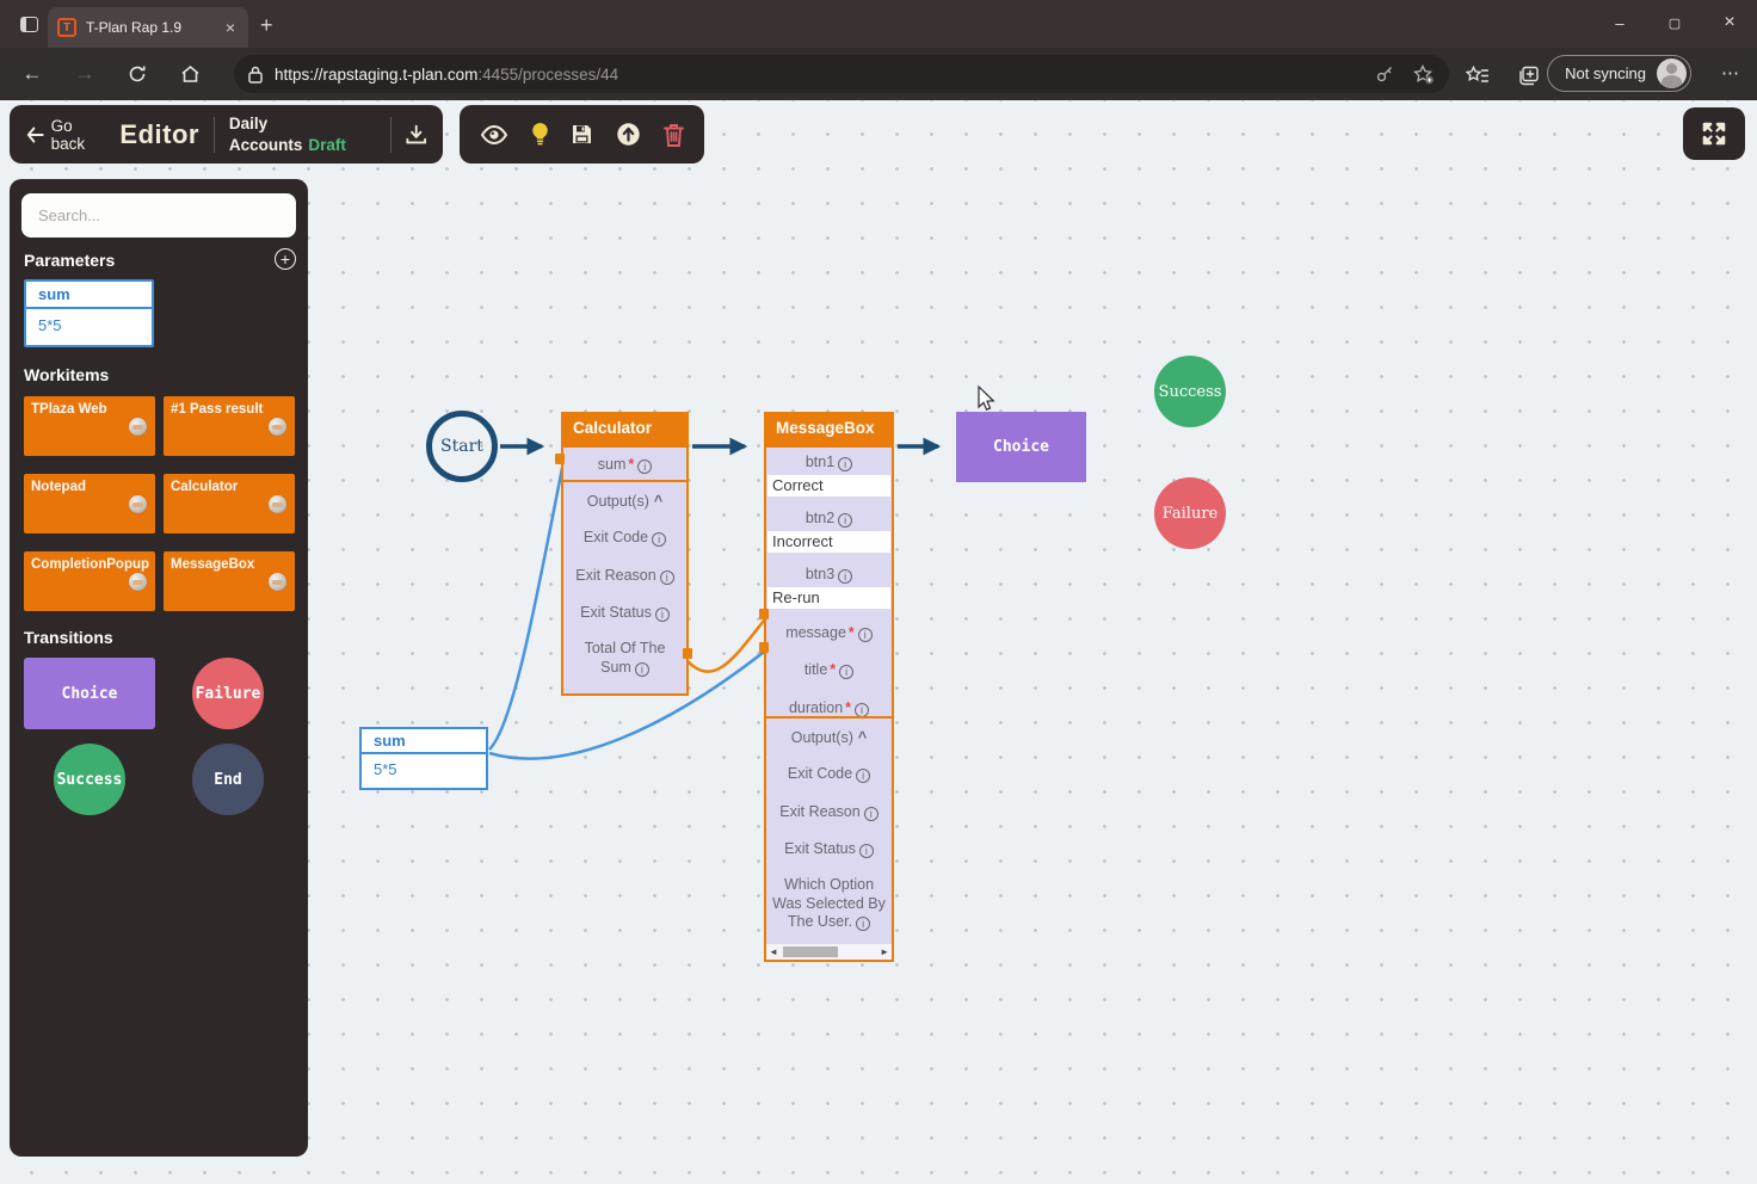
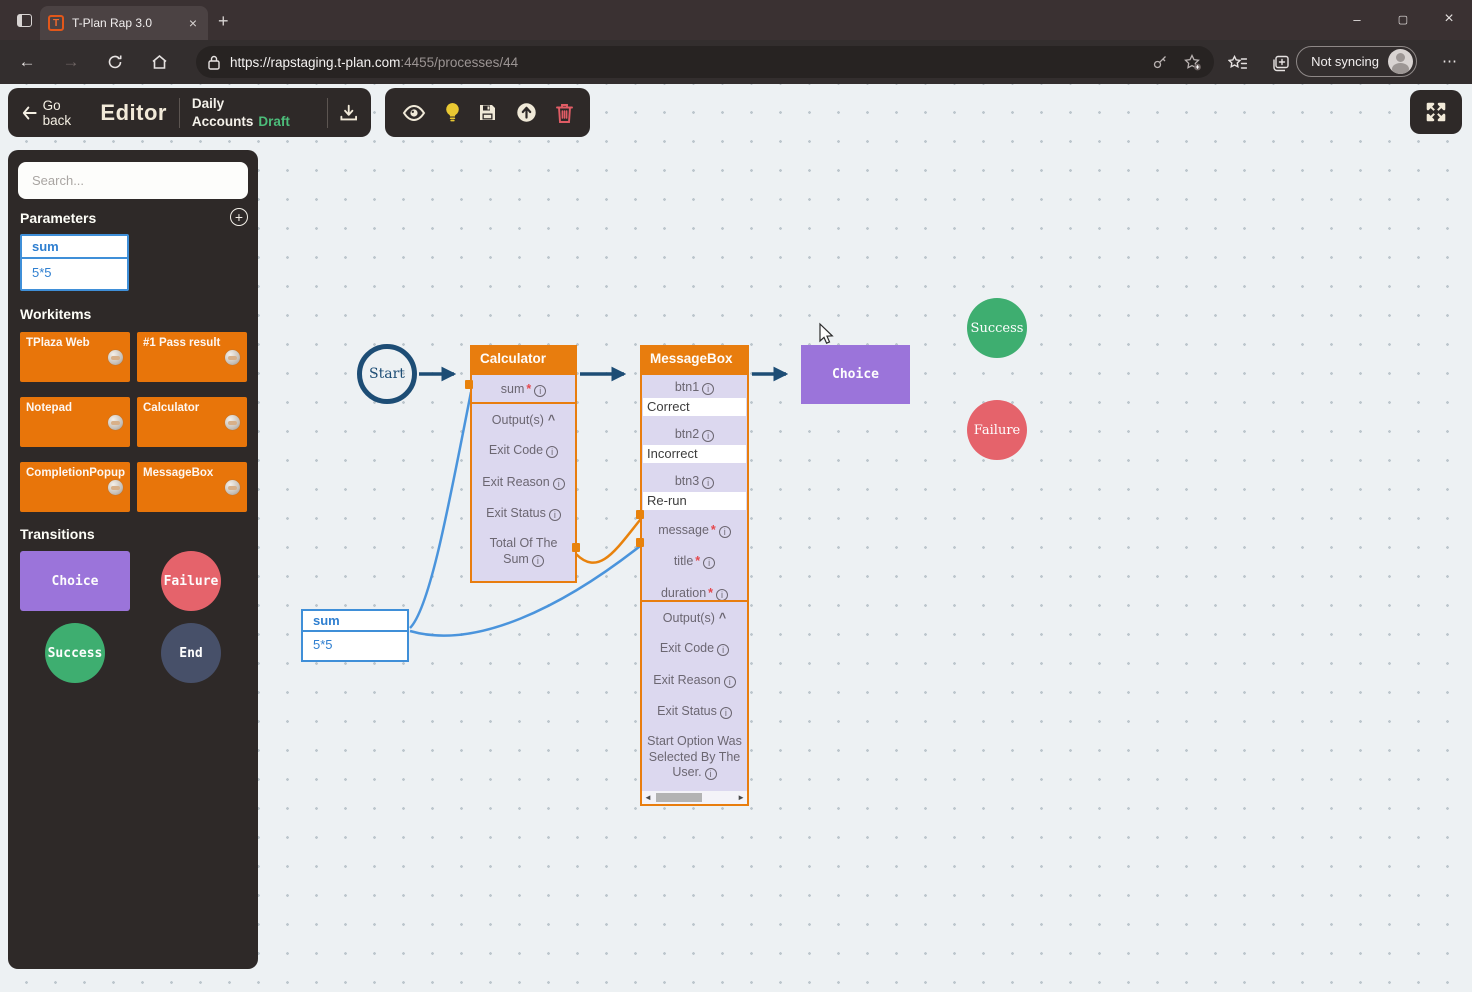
  T
- T-Plan Rap 1.9
+ T-Plan Rap 3.0
  ×
  +
  –
  ▢
  ×
  ←
  →
  https://rapstaging.t-plan.com:4455/processes/44
  Not syncing
  ⋯
  Go back
  Editor
  Daily Accounts Draft
  Search...
  Parameters
  +
  sum
  5*5
  Workitems
  TPlaza Web
  #1 Pass result
  Notepad
  Calculator
  CompletionPopup
  MessageBox
  Transitions
  Choice
  Failure
  Success
  End
  Start
  Calculator
  sum
  Output(s)
  Exit Code
  Exit Reason
  Exit Status
  Total Of The Sum
  MessageBox
  btn1
  Correct
  btn2
  Incorrect
  btn3
  Re-run
  message
  title
  duration
  Output(s)
  Exit Code
  Exit Reason
  Exit Status
- Which Option Was Selected By The User.
+ Start Option Was Selected By The User.
  ◄
  ►
  Choice
  Success
  Failure
  sum
  5*5
